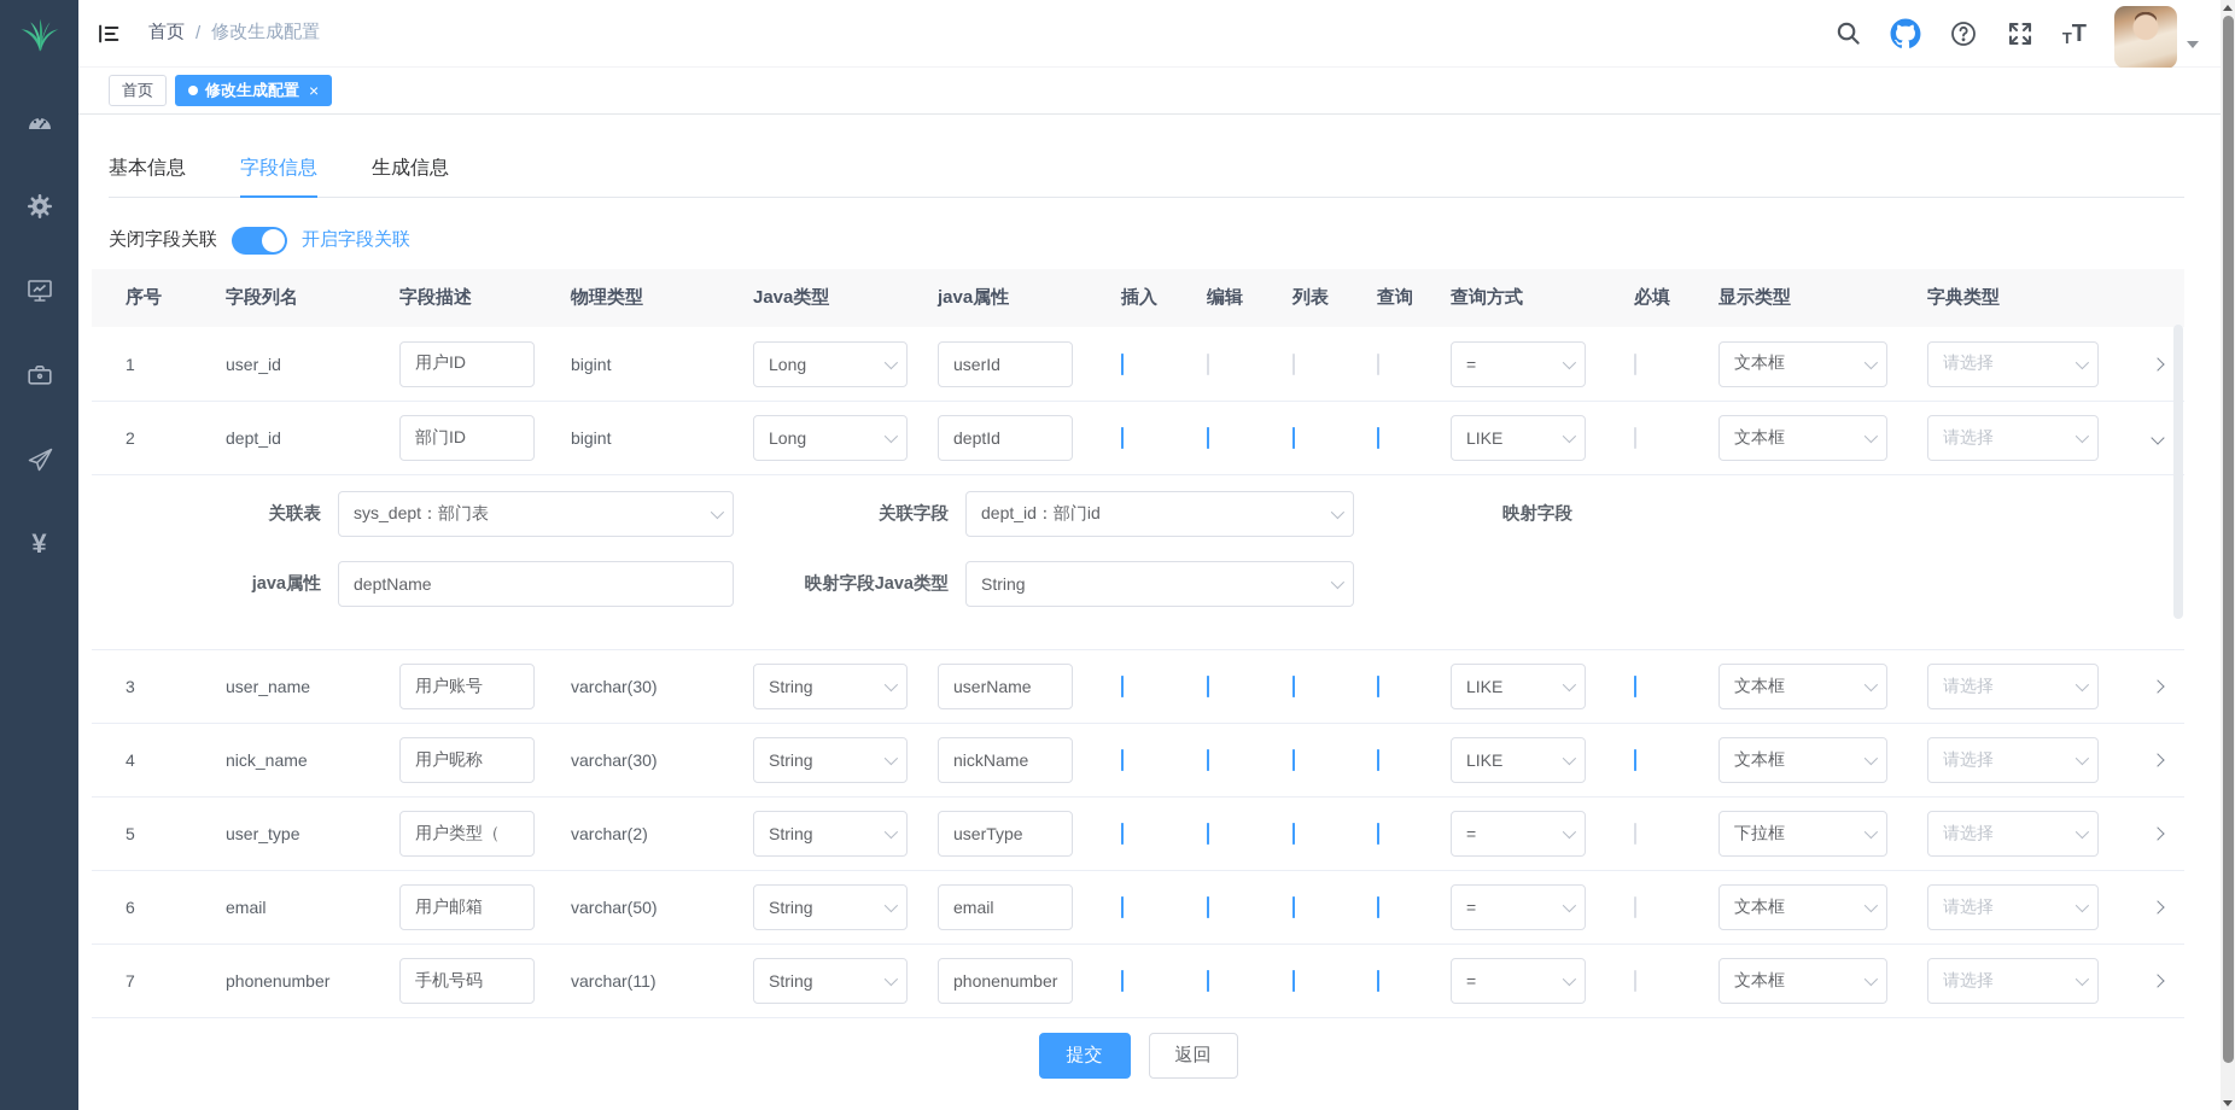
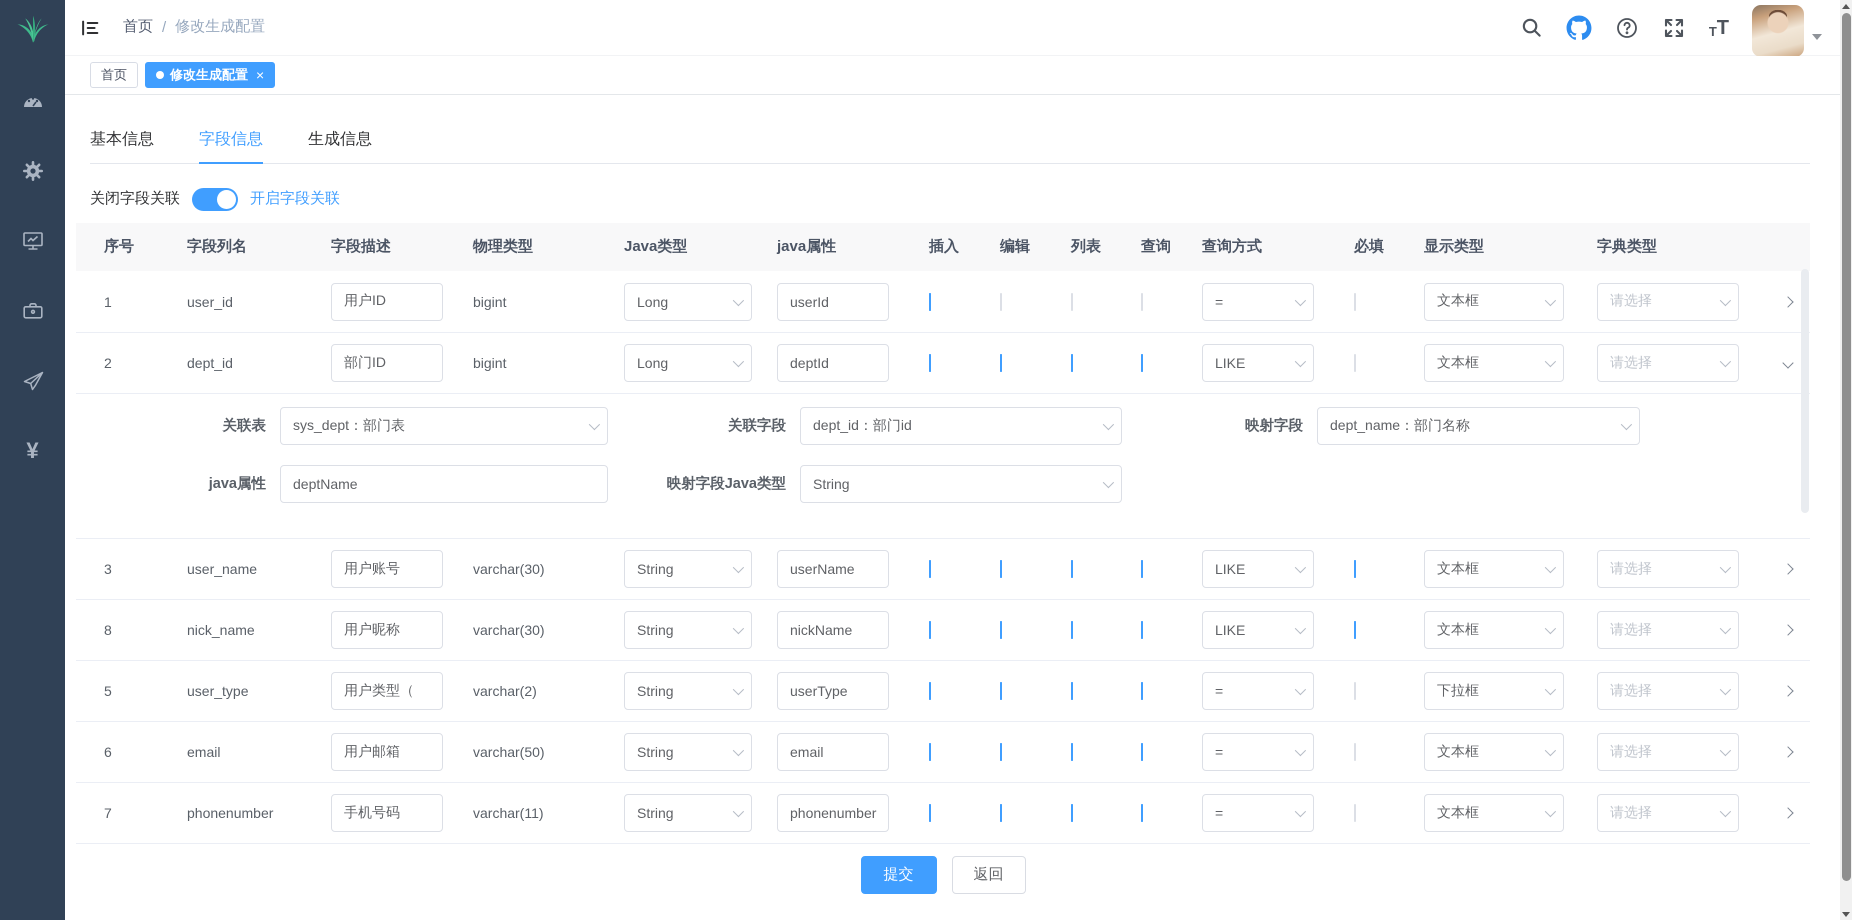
  ¥
  首页
  /
  修改生成配置
  T
  T
  首页
  修改生成配置
  ×
  基本信息
  字段信息
  生成信息
  关闭字段关联
  开启字段关联
  序号
  字段列名
  字段描述
  物理类型
  Java类型
  java属性
  插入
  编辑
  列表
  查询
  查询方式
  必填
  显示类型
  字典类型
  1
  user_id
  用户ID
  bigint
  Long
  userId
  =
  文本框
  请选择
  2
  dept_id
  部门ID
  bigint
  Long
  deptId
  LIKE
  文本框
  请选择
  关联表
  sys_dept：部门表
  关联字段
  dept_id：部门id
  映射字段
+ dept_name：部门名称
  java属性
  deptName
  映射字段Java类型
  String
  3
  user_name
  用户账号
  varchar(30)
  String
  userName
  LIKE
  文本框
  请选择
- 4
+ 8
  nick_name
  用户昵称
  varchar(30)
  String
  nickName
  LIKE
  文本框
  请选择
  5
  user_type
  用户类型（
  varchar(2)
  String
  userType
  =
  下拉框
  请选择
  6
  email
  用户邮箱
  varchar(50)
  String
  email
  =
  文本框
  请选择
  7
  phonenumber
  手机号码
  varchar(11)
  String
  phonenumber
  =
  文本框
  请选择
  提交
  返回
